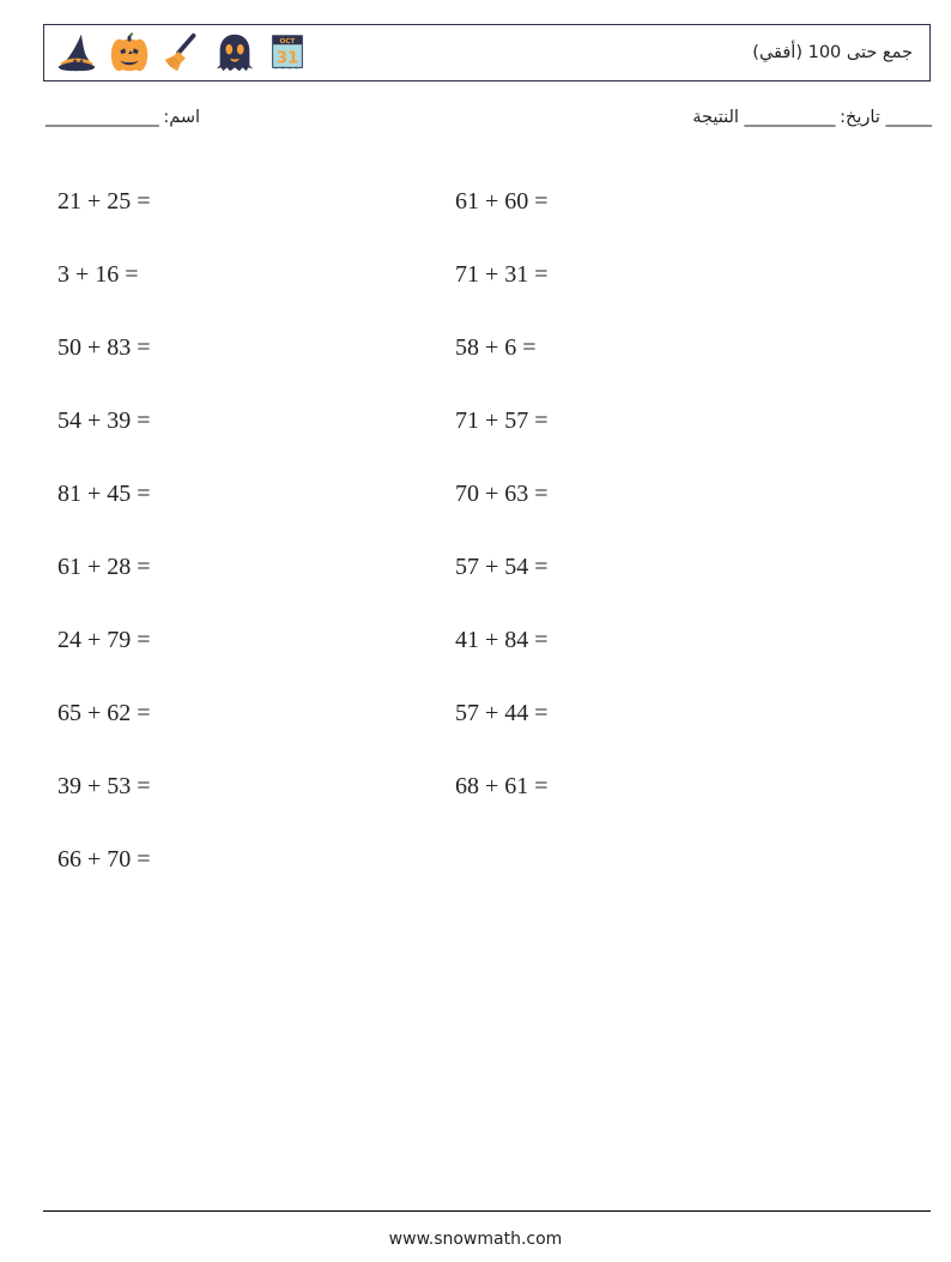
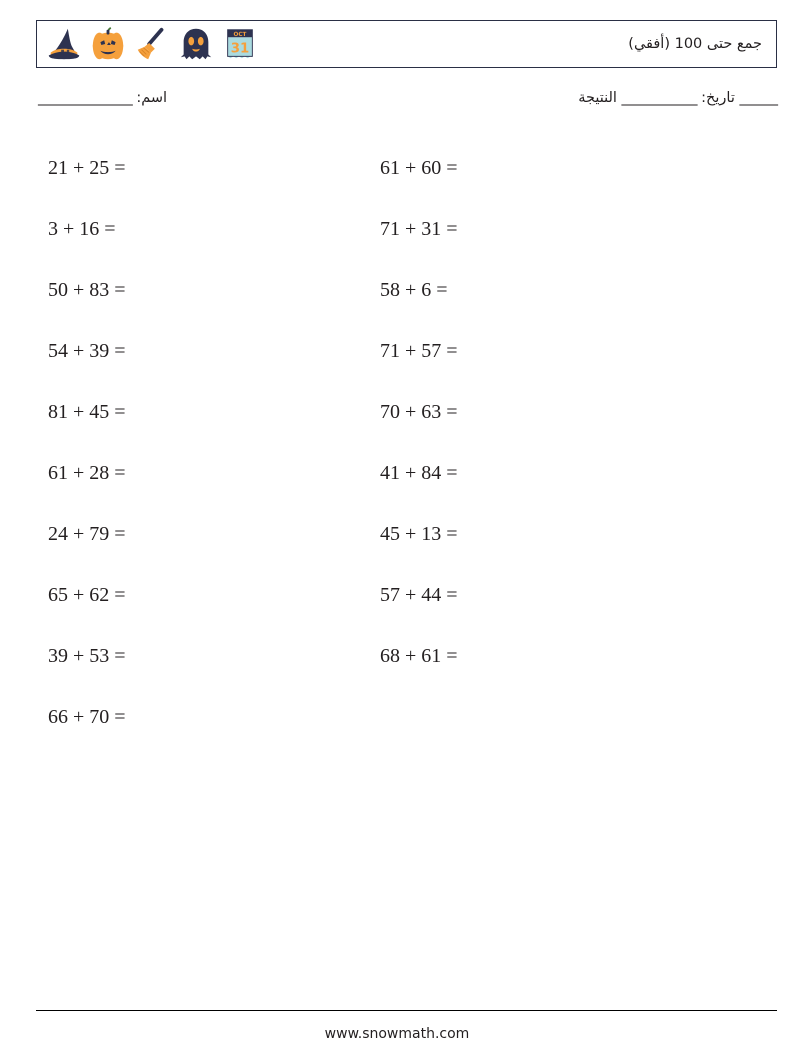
  31
  جمع حتى 100 (أفقي)
  اسم: _______________
  ______ تاريخ: ____________ النتيجة
  21 + 25 =
  3 + 16 =
  50 + 83 =
  54 + 39 =
  81 + 45 =
  61 + 28 =
  24 + 79 =
  65 + 62 =
  39 + 53 =
  66 + 70 =
  61 + 60 =
  71 + 31 =
  58 + 6 =
  71 + 57 =
  70 + 63 =
- 57 + 54 =
  41 + 84 =
+ 45 + 13 =
  57 + 44 =
  68 + 61 =
  www.snowmath.com
